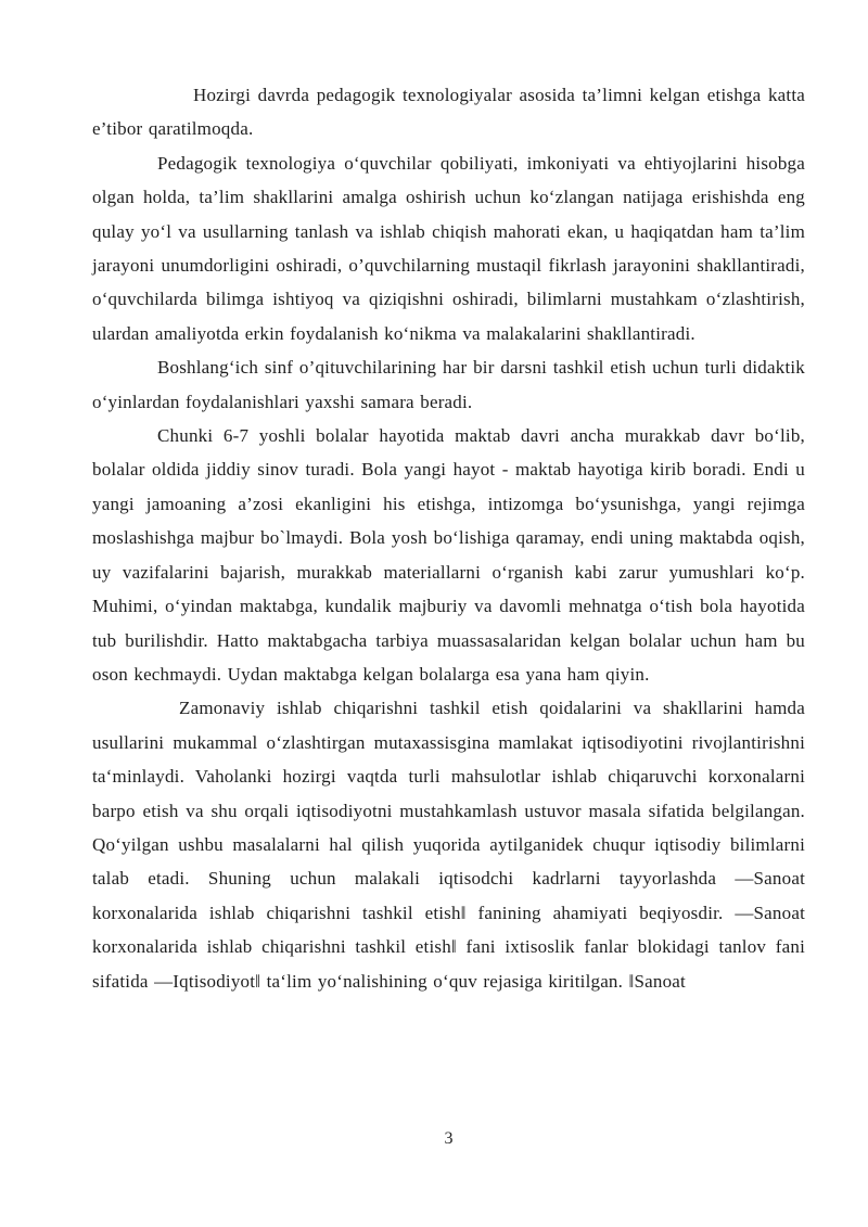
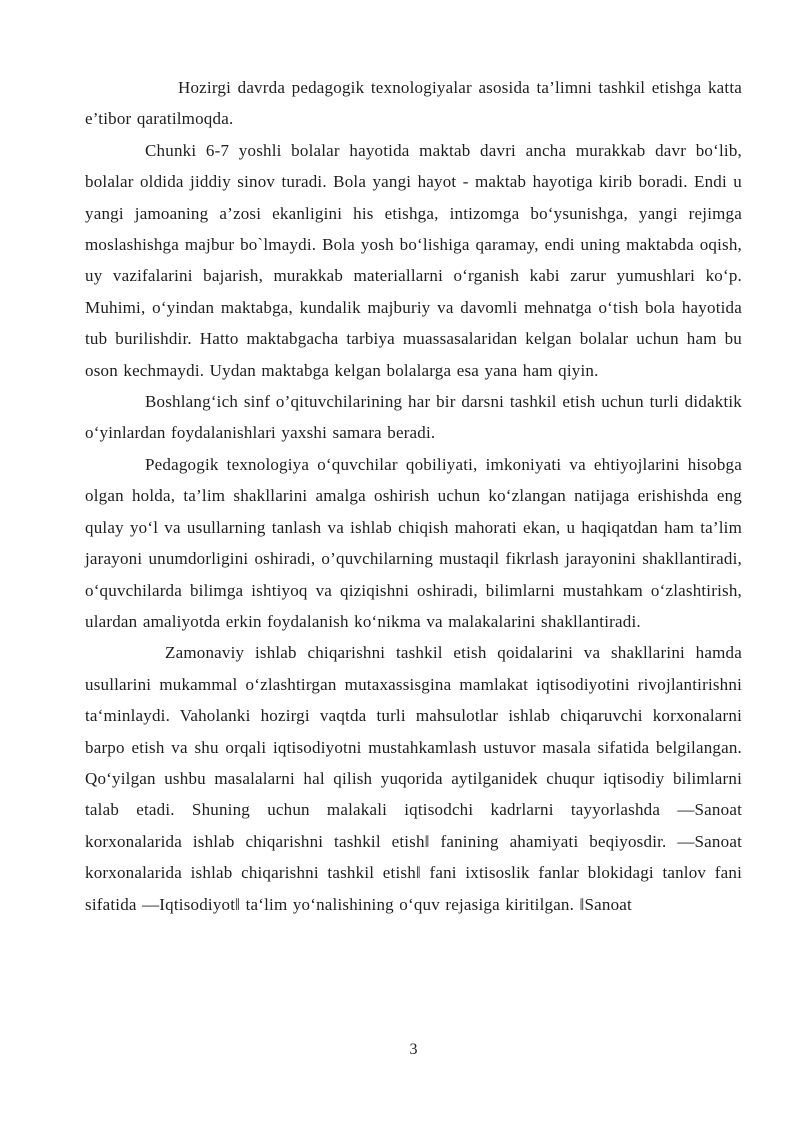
- Hozirgi davrda pedagogik texnologiyalar asosida ta’limni kelgan etishga katta e’tibor qaratilmoqda.
+ Hozirgi davrda pedagogik texnologiyalar asosida ta’limni tashkil etishga katta e’tibor qaratilmoqda.
- Pedagogik texnologiya o‘quvchilar qobiliyati, imkoniyati va ehtiyojlarini hisobga olgan holda, ta’lim shakllarini amalga oshirish uchun ko‘zlangan natijaga erishishda eng qulay yo‘l va usullarning tanlash va ishlab chiqish mahorati ekan, u haqiqatdan ham ta’lim jarayoni unumdorligini oshiradi, o’quvchilarning mustaqil fikrlash jarayonini shakllantiradi, o‘quvchilarda bilimga ishtiyoq va qiziqishni oshiradi, bilimlarni mustahkam o‘zlashtirish, ulardan amaliyotda erkin foydalanish ko‘nikma va malakalarini shakllantiradi.
+ Chunki 6-7 yoshli bolalar hayotida maktab davri ancha murakkab davr bo‘lib, bolalar oldida jiddiy sinov turadi. Bola yangi hayot - maktab hayotiga kirib boradi. Endi u yangi jamoaning a’zosi ekanligini his etishga, intizomga bo‘ysunishga, yangi rejimga moslashishga majbur bo`lmaydi. Bola yosh bo‘lishiga qaramay, endi uning maktabda oqish, uy vazifalarini bajarish, murakkab materiallarni o‘rganish kabi zarur yumushlari ko‘p. Muhimi, o‘yindan maktabga, kundalik majburiy va davomli mehnatga o‘tish bola hayotida tub burilishdir. Hatto maktabgacha tarbiya muassasalaridan kelgan bolalar uchun ham bu oson kechmaydi. Uydan maktabga kelgan bolalarga esa yana ham qiyin.
  Boshlang‘ich sinf o’qituvchilarining har bir darsni tashkil etish uchun turli didaktik o‘yinlardan foydalanishlari yaxshi samara beradi.
- Chunki 6-7 yoshli bolalar hayotida maktab davri ancha murakkab davr bo‘lib, bolalar oldida jiddiy sinov turadi. Bola yangi hayot - maktab hayotiga kirib boradi. Endi u yangi jamoaning a’zosi ekanligini his etishga, intizomga bo‘ysunishga, yangi rejimga moslashishga majbur bo`lmaydi. Bola yosh bo‘lishiga qaramay, endi uning maktabda oqish, uy vazifalarini bajarish, murakkab materiallarni o‘rganish kabi zarur yumushlari ko‘p. Muhimi, o‘yindan maktabga, kundalik majburiy va davomli mehnatga o‘tish bola hayotida tub burilishdir. Hatto maktabgacha tarbiya muassasalaridan kelgan bolalar uchun ham bu oson kechmaydi. Uydan maktabga kelgan bolalarga esa yana ham qiyin.
+ Pedagogik texnologiya o‘quvchilar qobiliyati, imkoniyati va ehtiyojlarini hisobga olgan holda, ta’lim shakllarini amalga oshirish uchun ko‘zlangan natijaga erishishda eng qulay yo‘l va usullarning tanlash va ishlab chiqish mahorati ekan, u haqiqatdan ham ta’lim jarayoni unumdorligini oshiradi, o’quvchilarning mustaqil fikrlash jarayonini shakllantiradi, o‘quvchilarda bilimga ishtiyoq va qiziqishni oshiradi, bilimlarni mustahkam o‘zlashtirish, ulardan amaliyotda erkin foydalanish ko‘nikma va malakalarini shakllantiradi.
  Zamonaviy ishlab chiqarishni tashkil etish qoidalarini va shakllarini hamda usullarini mukammal o‘zlashtirgan mutaxassisgina mamlakat iqtisodiyotini rivojlantirishni ta‘minlaydi. Vaholanki hozirgi vaqtda turli mahsulotlar ishlab chiqaruvchi korxonalarni barpo etish va shu orqali iqtisodiyotni mustahkamlash ustuvor masala sifatida belgilangan. Qo‘yilgan ushbu masalalarni hal qilish yuqorida aytilganidek chuqur iqtisodiy bilimlarni talab etadi. Shuning uchun malakali iqtisodchi kadrlarni tayyorlashda ―Sanoat korxonalarida ishlab chiqarishni tashkil etish‖ fanining ahamiyati beqiyosdir. ―Sanoat korxonalarida ishlab chiqarishni tashkil etish‖ fani ixtisoslik fanlar blokidagi tanlov fani sifatida ―Iqtisodiyot‖ ta‘lim yo‘nalishining o‘quv rejasiga kiritilgan. ‖Sanoat
  3
